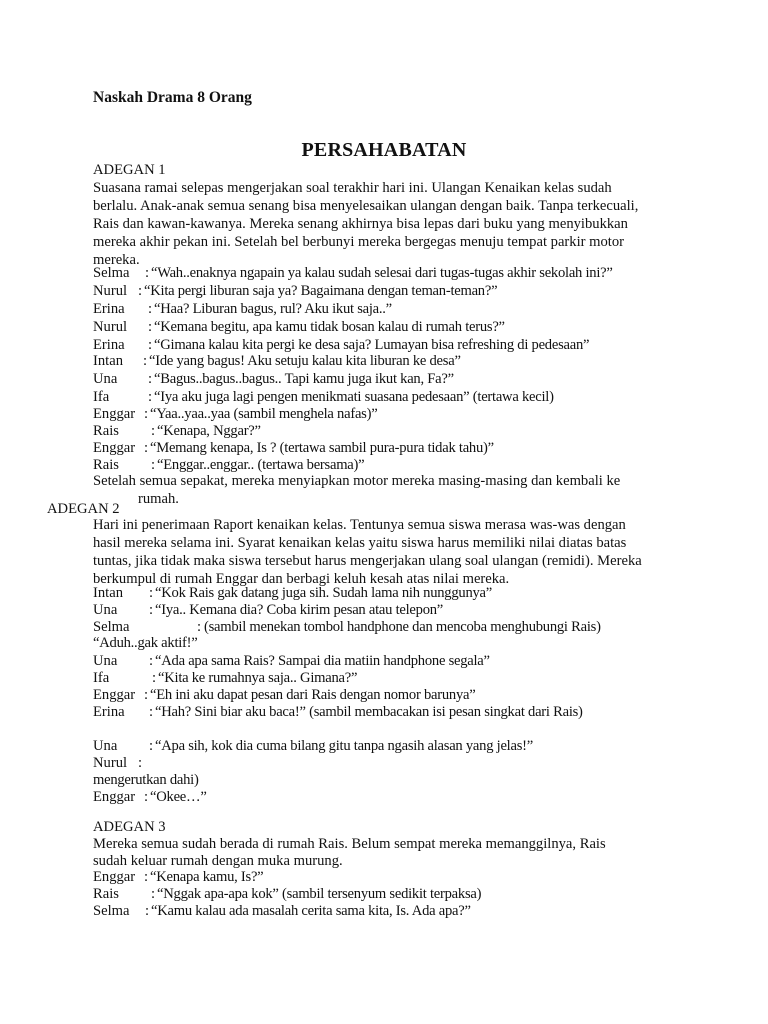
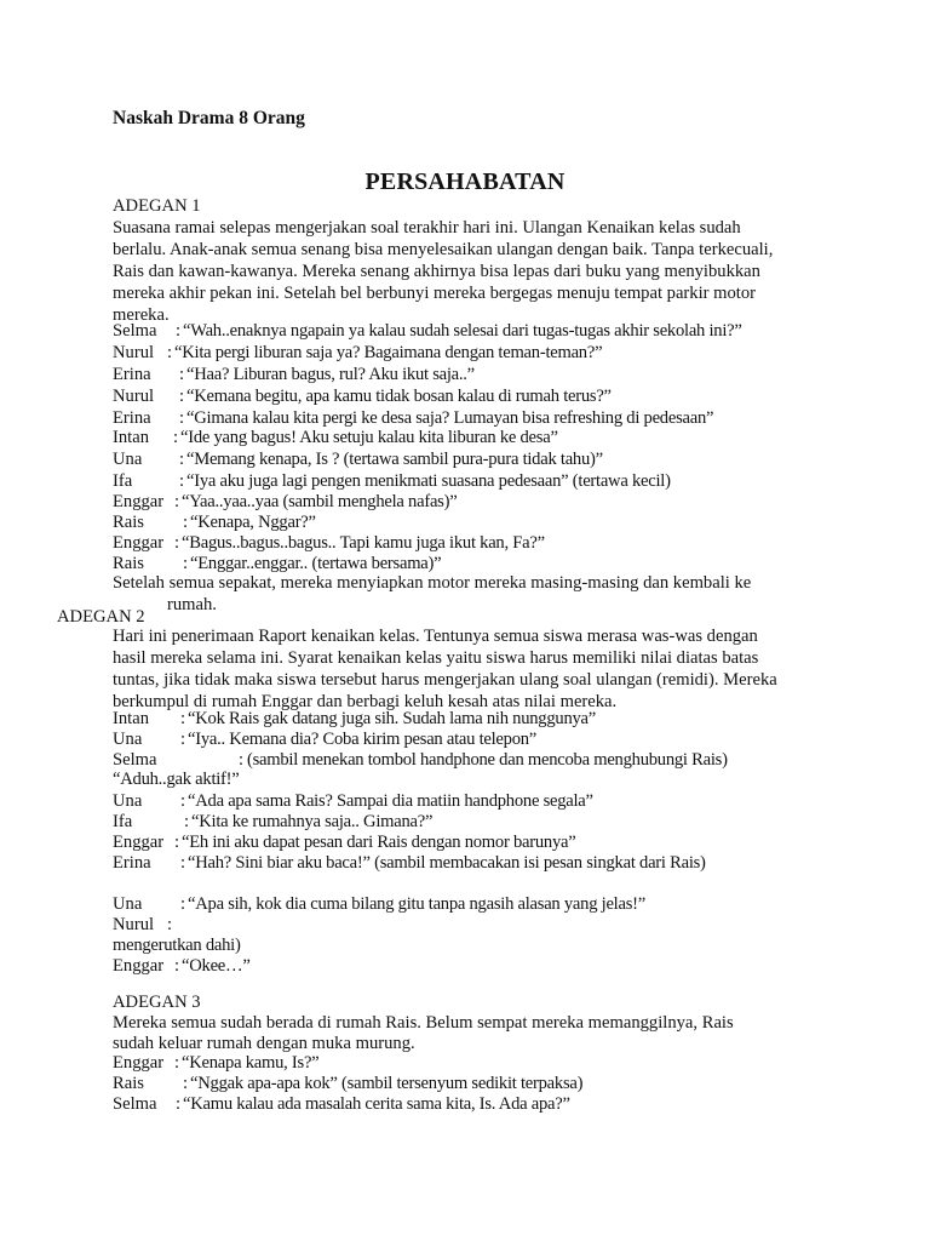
  Naskah Drama 8 Orang
  PERSAHABATAN
  ADEGAN 1
  Suasana ramai selepas mengerjakan soal terakhir hari ini. Ulangan Kenaikan kelas sudah
  berlalu. Anak-anak semua senang bisa menyelesaikan ulangan dengan baik. Tanpa terkecuali,
  Rais dan kawan-kawanya. Mereka senang akhirnya bisa lepas dari buku yang menyibukkan
  mereka akhir pekan ini. Setelah bel berbunyi mereka bergegas menuju tempat parkir motor
  mereka.
  Selma
  :
  “Wah..enaknya ngapain ya kalau sudah selesai dari tugas-tugas akhir sekolah ini?”
  Nurul
  :
  “Kita pergi liburan saja ya? Bagaimana dengan teman-teman?”
  Erina
  :
  “Haa? Liburan bagus, rul? Aku ikut saja..”
  Nurul
  :
  “Kemana begitu, apa kamu tidak bosan kalau di rumah terus?”
  Erina
  :
  “Gimana kalau kita pergi ke desa saja? Lumayan bisa refreshing di pedesaan”
  Intan
  :
  “Ide yang bagus! Aku setuju kalau kita liburan ke desa”
  Una
  :
- “Bagus..bagus..bagus.. Tapi kamu juga ikut kan, Fa?”
+ “Memang kenapa, Is ? (tertawa sambil pura-pura tidak tahu)”
  Ifa
  :
  “Iya aku juga lagi pengen menikmati suasana pedesaan” (tertawa kecil)
  Enggar
  :
  “Yaa..yaa..yaa (sambil menghela nafas)”
  Rais
  :
  “Kenapa, Nggar?”
  Enggar
  :
- “Memang kenapa, Is ? (tertawa sambil pura-pura tidak tahu)”
+ “Bagus..bagus..bagus.. Tapi kamu juga ikut kan, Fa?”
  Rais
  :
  “Enggar..enggar.. (tertawa bersama)”
  Setelah semua sepakat, mereka menyiapkan motor mereka masing-masing dan kembali ke
  rumah.
  ADEGAN 2
  Hari ini penerimaan Raport kenaikan kelas. Tentunya semua siswa merasa was-was dengan
  hasil mereka selama ini. Syarat kenaikan kelas yaitu siswa harus memiliki nilai diatas batas
  tuntas, jika tidak maka siswa tersebut harus mengerjakan ulang soal ulangan (remidi). Mereka
  berkumpul di rumah Enggar dan berbagi keluh kesah atas nilai mereka.
  Intan
  :
  “Kok Rais gak datang juga sih. Sudah lama nih nunggunya”
  Una
  :
  “Iya.. Kemana dia? Coba kirim pesan atau telepon”
  Selma
  :
  (sambil menekan tombol handphone dan mencoba menghubungi Rais)
  “Aduh..gak aktif!”
  Una
  :
  “Ada apa sama Rais? Sampai dia matiin handphone segala”
  Ifa
  :
  “Kita ke rumahnya saja.. Gimana?”
  Enggar
  :
  “Eh ini aku dapat pesan dari Rais dengan nomor barunya”
  Erina
  :
  “Hah? Sini biar aku baca!” (sambil membacakan isi pesan singkat dari Rais)
  Una
  :
  “Apa sih, kok dia cuma bilang gitu tanpa ngasih alasan yang jelas!”
  Nurul
  :
  mengerutkan dahi)
  Enggar
  :
  “Okee…”
  ADEGAN 3
  Mereka semua sudah berada di rumah Rais. Belum sempat mereka memanggilnya, Rais
  sudah keluar rumah dengan muka murung.
  Enggar
  :
  “Kenapa kamu, Is?”
  Rais
  :
  “Nggak apa-apa kok” (sambil tersenyum sedikit terpaksa)
  Selma
  :
  “Kamu kalau ada masalah cerita sama kita, Is. Ada apa?”
